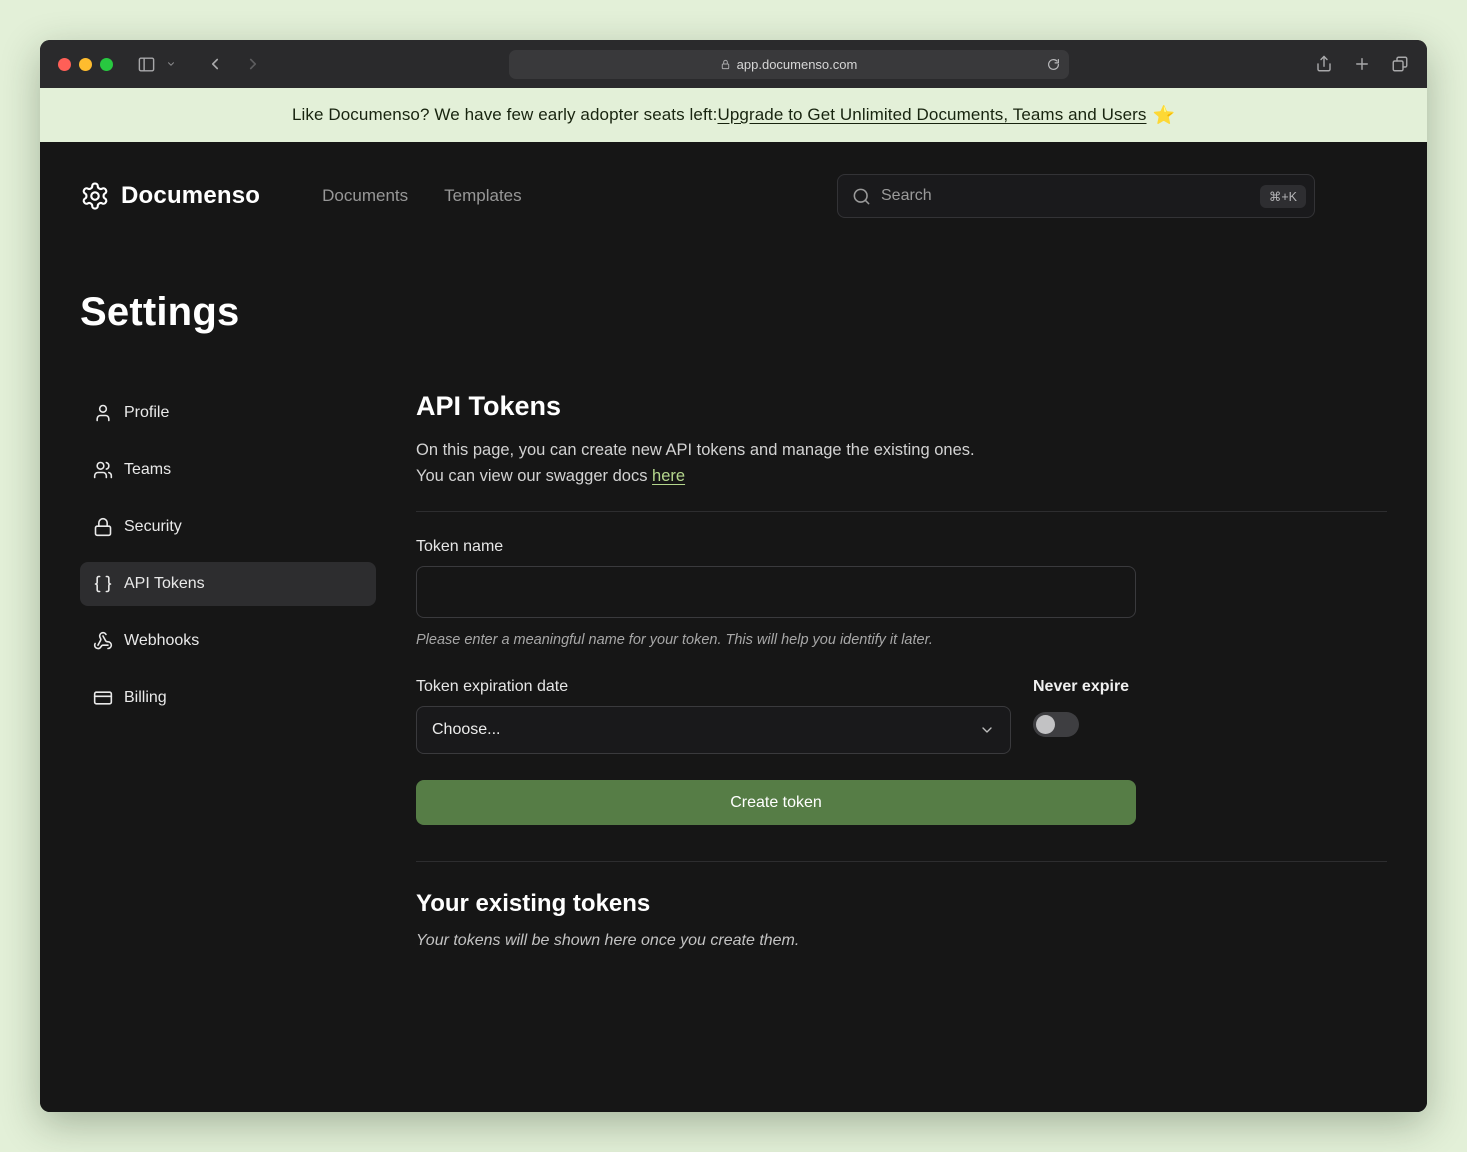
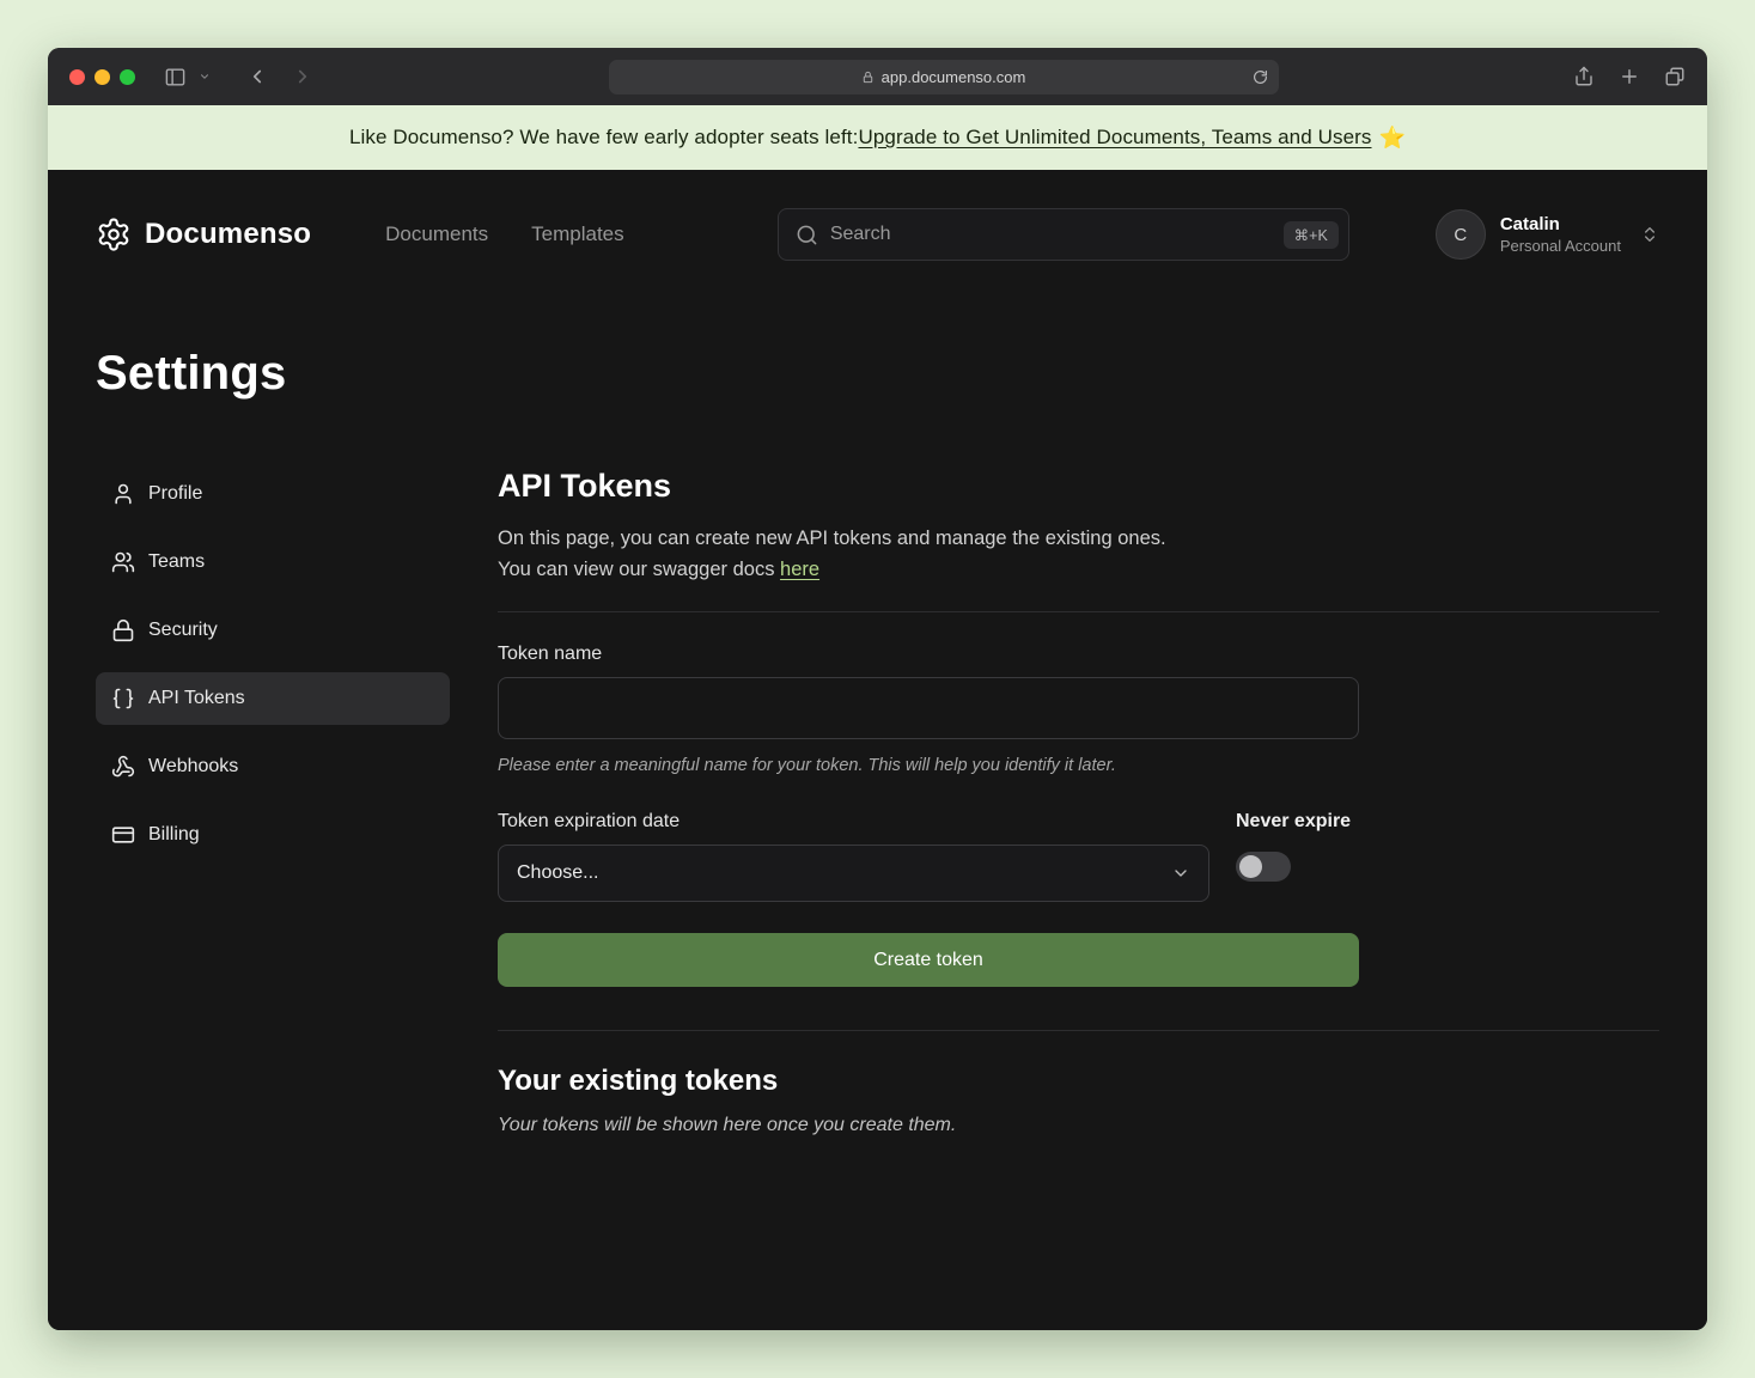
  app.documenso.com
  Like Documenso? We have few early adopter seats left:
  Upgrade to Get Unlimited Documents, Teams and Users
  ⭐
  Documenso
  Documents
  Templates
  Search
  ⌘+K
+ C
+ Catalin
+ Personal Account
  Settings
  Profile
  Teams
  Security
  API Tokens
  Webhooks
  Billing
  API Tokens
  On this page, you can create new API tokens and manage the existing ones.
  You can view our swagger docs here
  Token name
  Please enter a meaningful name for your token. This will help you identify it later.
  Token expiration date
  Choose...
  Never expire
  Create token
  Your existing tokens
  Your tokens will be shown here once you create them.
